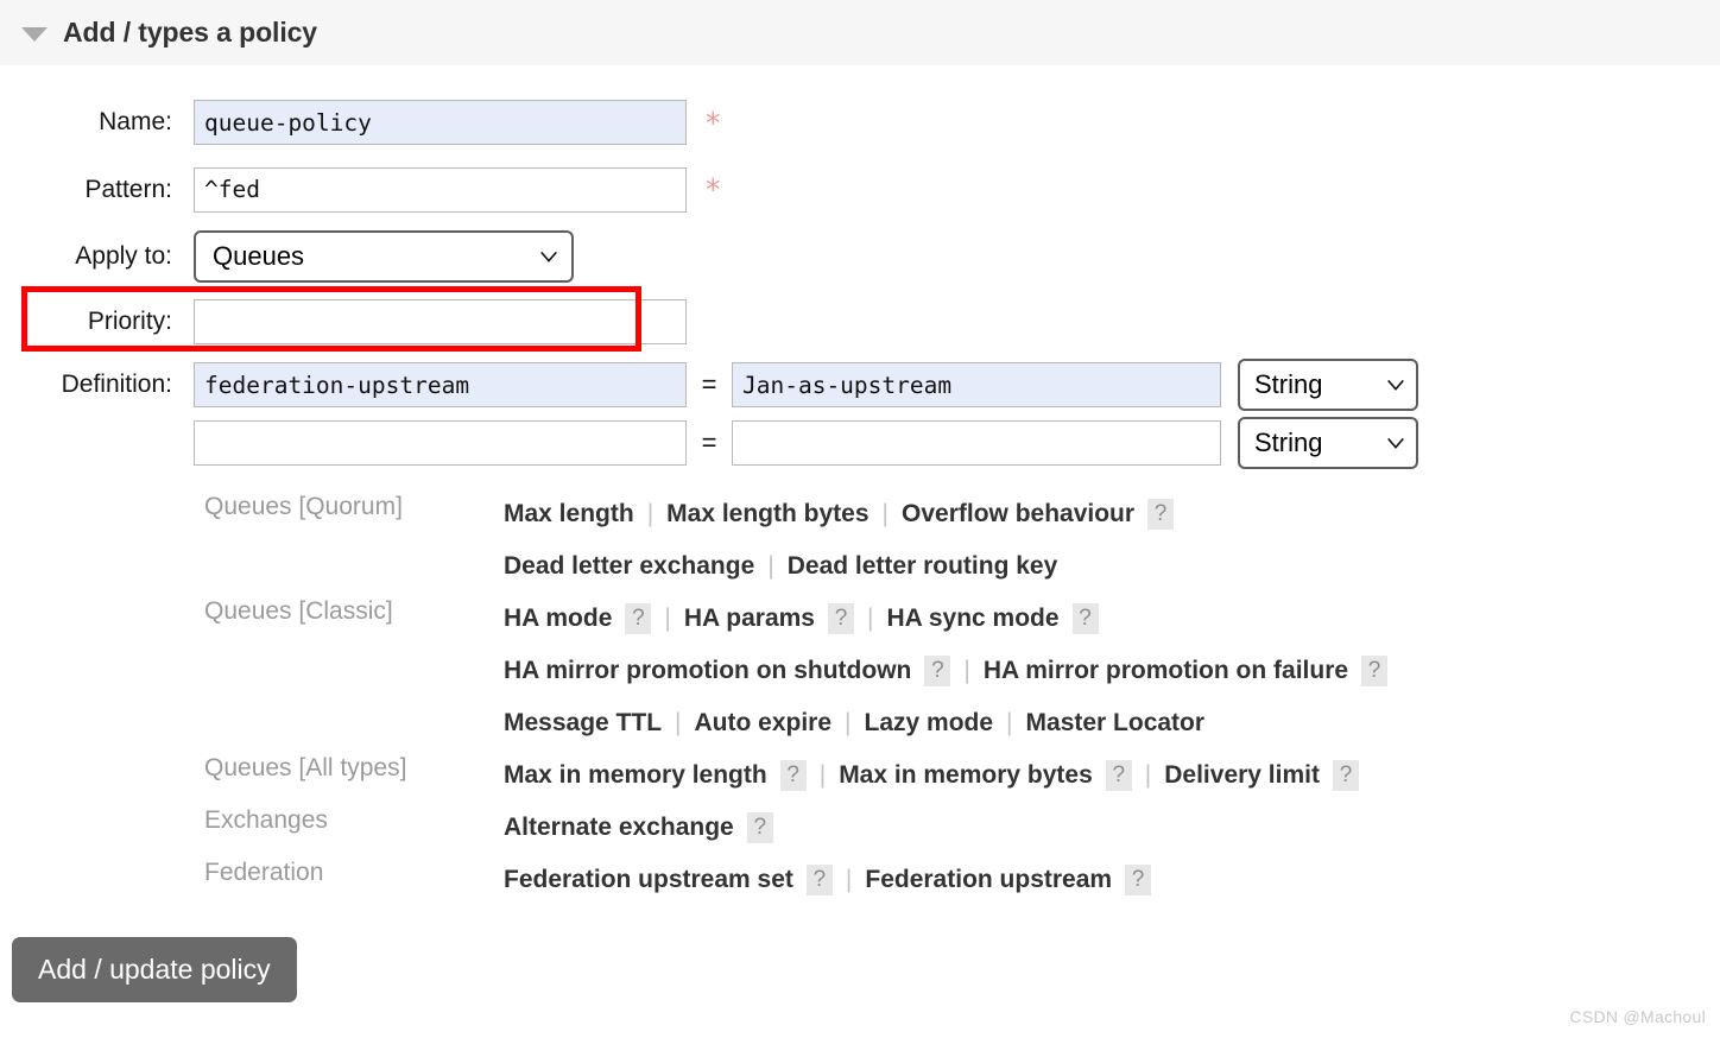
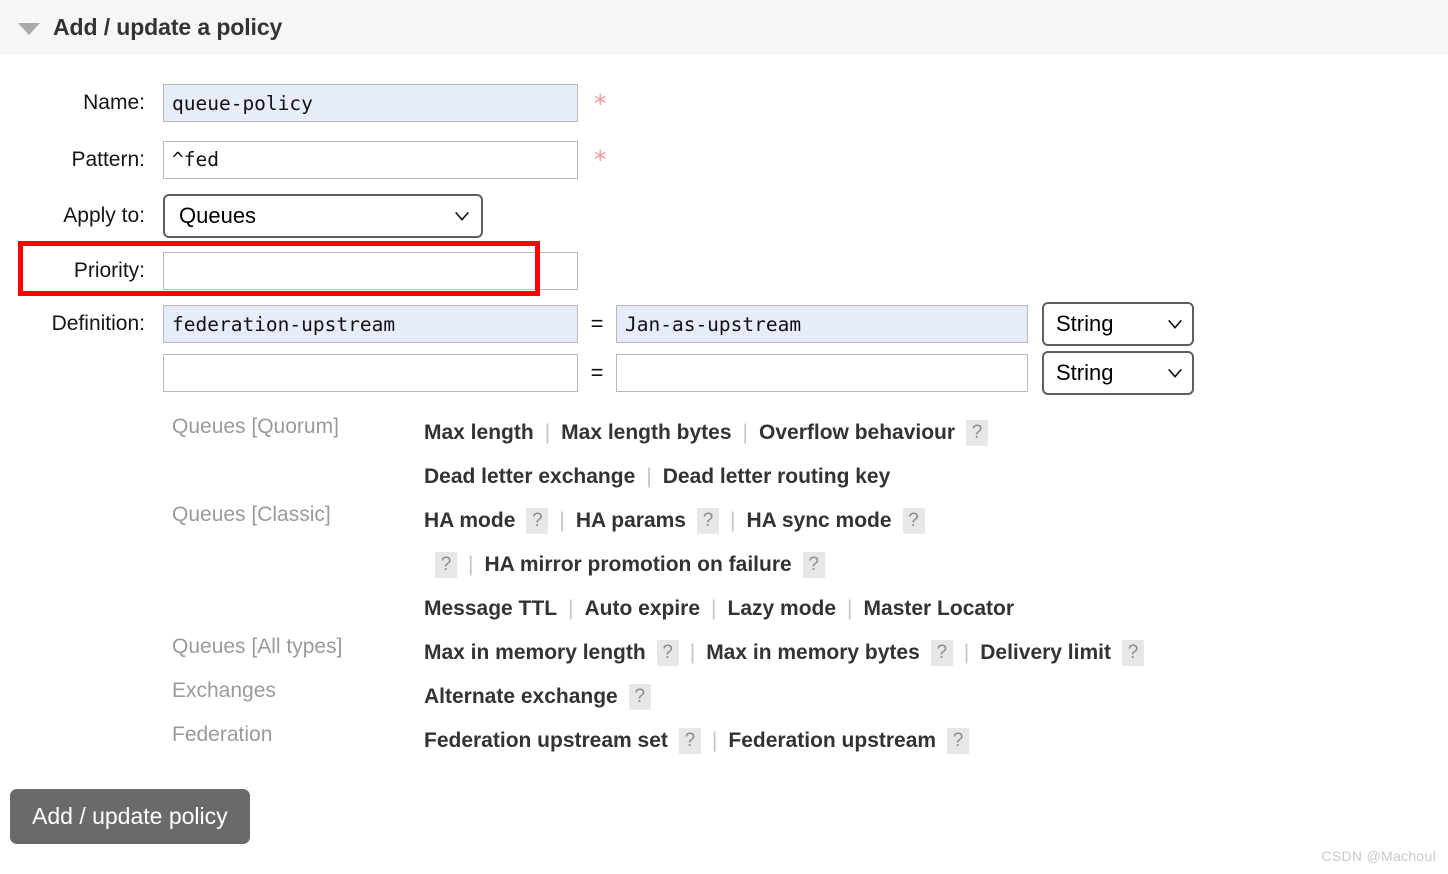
- Add / types a policy
+ Add / update a policy
  Name:
  queue-policy
  *
  Pattern:
  ^fed
  *
  Apply to:
  Queues
  Priority:
  Definition:
  federation-upstream
  =
  Jan-as-upstream
  String
  =
  String
  Queues [Quorum]
  Max length
  |
  Max length bytes
  |
  Overflow behaviour
  ?
  Dead letter exchange
  |
  Dead letter routing key
  Queues [Classic]
  HA mode
  ?
  |
  HA params
  ?
  |
  HA sync mode
  ?
- HA mirror promotion on shutdown
  ?
  |
  HA mirror promotion on failure
  ?
  Message TTL
  |
  Auto expire
  |
  Lazy mode
  |
  Master Locator
  Queues [All types]
  Max in memory length
  ?
  |
  Max in memory bytes
  ?
  |
  Delivery limit
  ?
  Exchanges
  Alternate exchange
  ?
  Federation
  Federation upstream set
  ?
  |
  Federation upstream
  ?
  Add / update policy
  CSDN @Machoul
